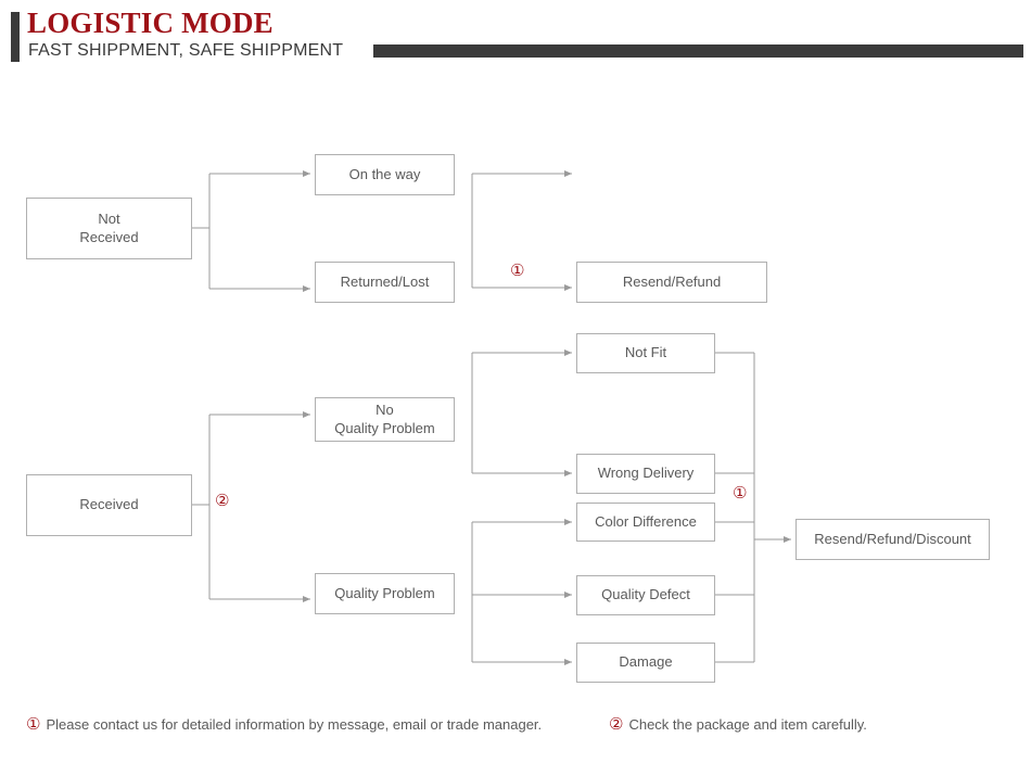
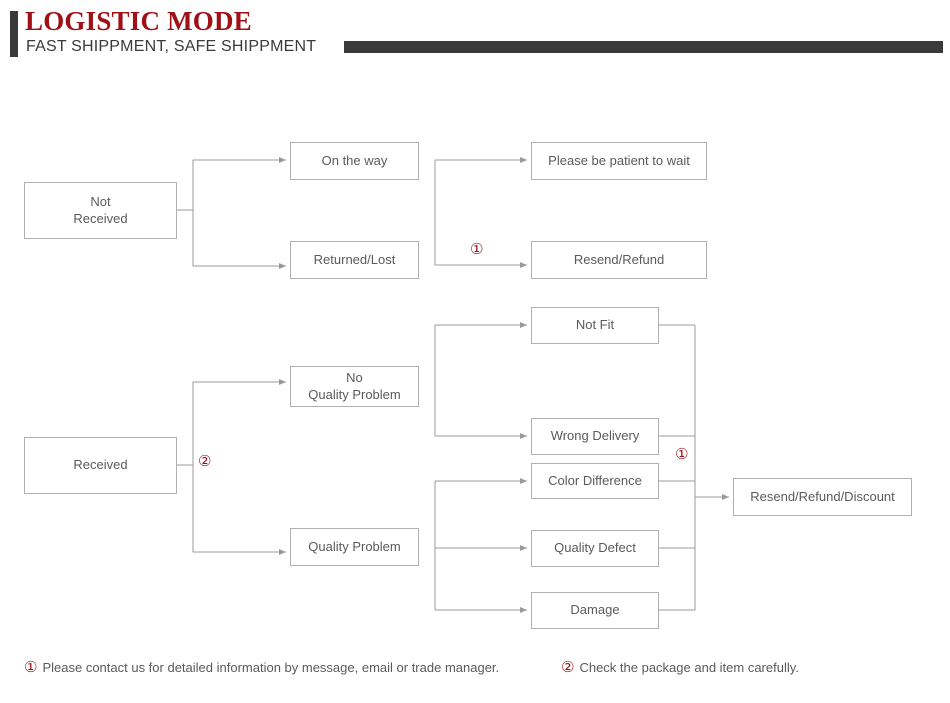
  LOGISTIC MODE
  FAST SHIPPMENT, SAFE SHIPPMENT
  Not
  Received
  Received
  On the way
  Returned/Lost
  No
  Quality Problem
  Quality Problem
+ Please be patient to wait
  Resend/Refund
  Not Fit
  Wrong Delivery
  Color Difference
  Quality Defect
  Damage
  Resend/Refund/Discount
  ①
  ②
  ①
  ①
  Please contact us for detailed information by message, email or trade manager.
  ②
  Check the package and item carefully.
